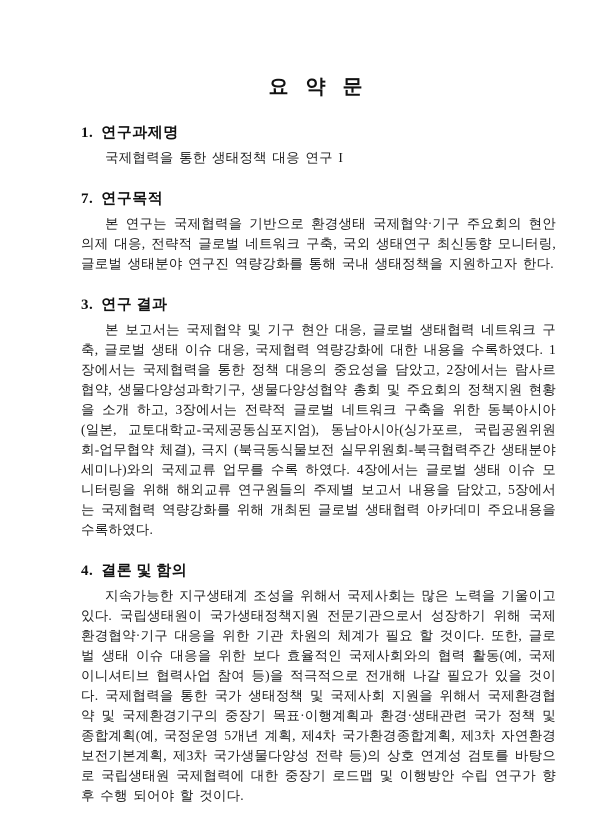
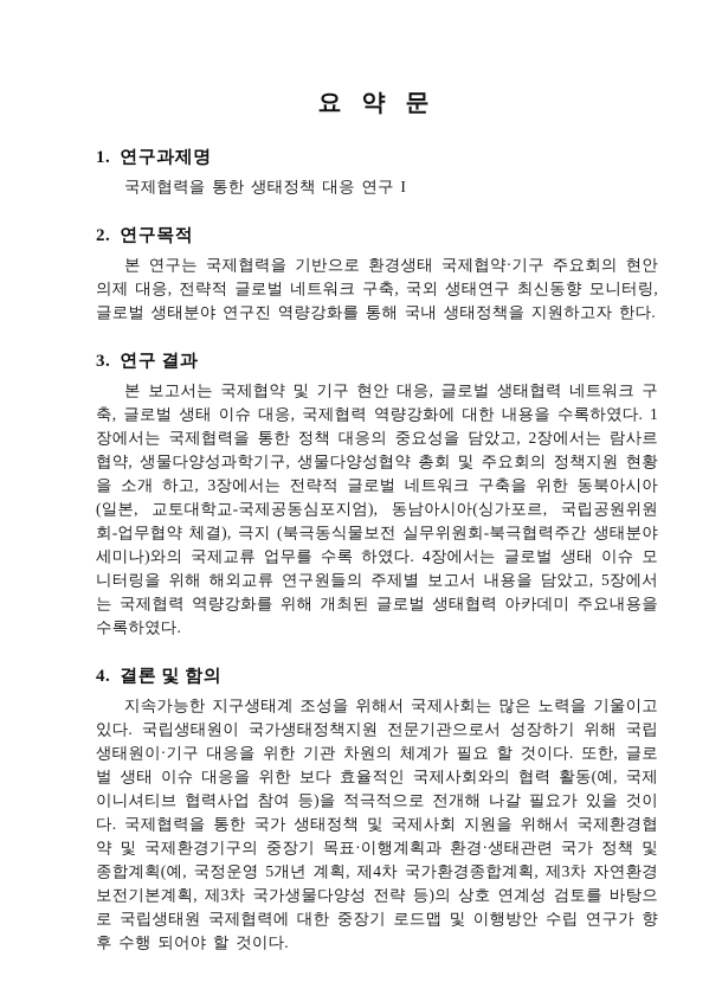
  요 약 문
  1. 연구과제명
  국제협력을 통한 생태정책 대응 연구 I
- 7. 연구목적
+ 2. 연구목적
  본 연구는 국제협력을 기반으로 환경생태 국제협약·기구 주요회의 현안 의제 대응, 전략적 글로벌 네트워크 구축, 국외 생태연구 최신동향 모니터링, 글로벌 생태분야 연구진 역량강화를 통해 국내 생태정책을 지원하고자 한다.
  3. 연구 결과
  본 보고서는 국제협약 및 기구 현안 대응, 글로벌 생태협력 네트워크 구축, 글로벌 생태 이슈 대응, 국제협력 역량강화에 대한 내용을 수록하였다. 1장에서는 국제협력을 통한 정책 대응의 중요성을 담았고, 2장에서는 람사르협약, 생물다양성과학기구, 생물다양성협약 총회 및 주요회의 정책지원 현황을 소개 하고, 3장에서는 전략적 글로벌 네트워크 구축을 위한 동북아시아(일본, 교토대학교-국제공동심포지엄), 동남아시아(싱가포르, 국립공원위원회-업무협약 체결), 극지 (북극동식물보전 실무위원회-북극협력주간 생태분야 세미나)와의 국제교류 업무를 수록 하였다. 4장에서는 글로벌 생태 이슈 모니터링을 위해 해외교류 연구원들의 주제별 보고서 내용을 담았고, 5장에서는 국제협력 역량강화를 위해 개최된 글로벌 생태협력 아카데미 주요내용을 수록하였다.
  4. 결론 및 함의
- 지속가능한 지구생태계 조성을 위해서 국제사회는 많은 노력을 기울이고 있다. 국립생태원이 국가생태정책지원 전문기관으로서 성장하기 위해 국제환경협약·기구 대응을 위한 기관 차원의 체계가 필요 할 것이다. 또한, 글로벌 생태 이슈 대응을 위한 보다 효율적인 국제사회와의 협력 활동(예, 국제이니셔티브 협력사업 참여 등)을 적극적으로 전개해 나갈 필요가 있을 것이다. 국제협력을 통한 국가 생태정책 및 국제사회 지원을 위해서 국제환경협약 및 국제환경기구의 중장기 목표·이행계획과 환경·생태관련 국가 정책 및 종합계획(예, 국정운영 5개년 계획, 제4차 국가환경종합계획, 제3차 자연환경보전기본계획, 제3차 국가생물다양성 전략 등)의 상호 연계성 검토를 바탕으로 국립생태원 국제협력에 대한 중장기 로드맵 및 이행방안 수립 연구가 향 후 수행 되어야 할 것이다.
+ 지속가능한 지구생태계 조성을 위해서 국제사회는 많은 노력을 기울이고 있다. 국립생태원이 국가생태정책지원 전문기관으로서 성장하기 위해 국립생태원이·기구 대응을 위한 기관 차원의 체계가 필요 할 것이다. 또한, 글로벌 생태 이슈 대응을 위한 보다 효율적인 국제사회와의 협력 활동(예, 국제이니셔티브 협력사업 참여 등)을 적극적으로 전개해 나갈 필요가 있을 것이다. 국제협력을 통한 국가 생태정책 및 국제사회 지원을 위해서 국제환경협약 및 국제환경기구의 중장기 목표·이행계획과 환경·생태관련 국가 정책 및 종합계획(예, 국정운영 5개년 계획, 제4차 국가환경종합계획, 제3차 자연환경보전기본계획, 제3차 국가생물다양성 전략 등)의 상호 연계성 검토를 바탕으로 국립생태원 국제협력에 대한 중장기 로드맵 및 이행방안 수립 연구가 향 후 수행 되어야 할 것이다.
